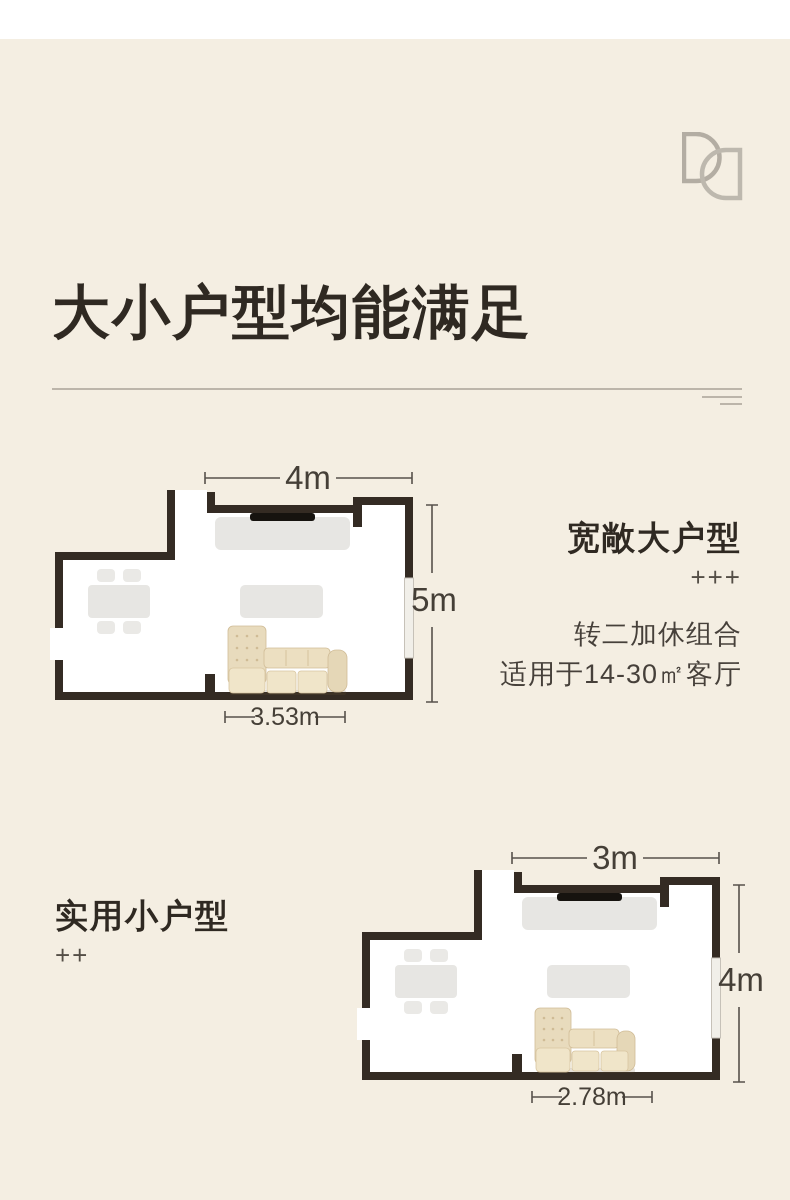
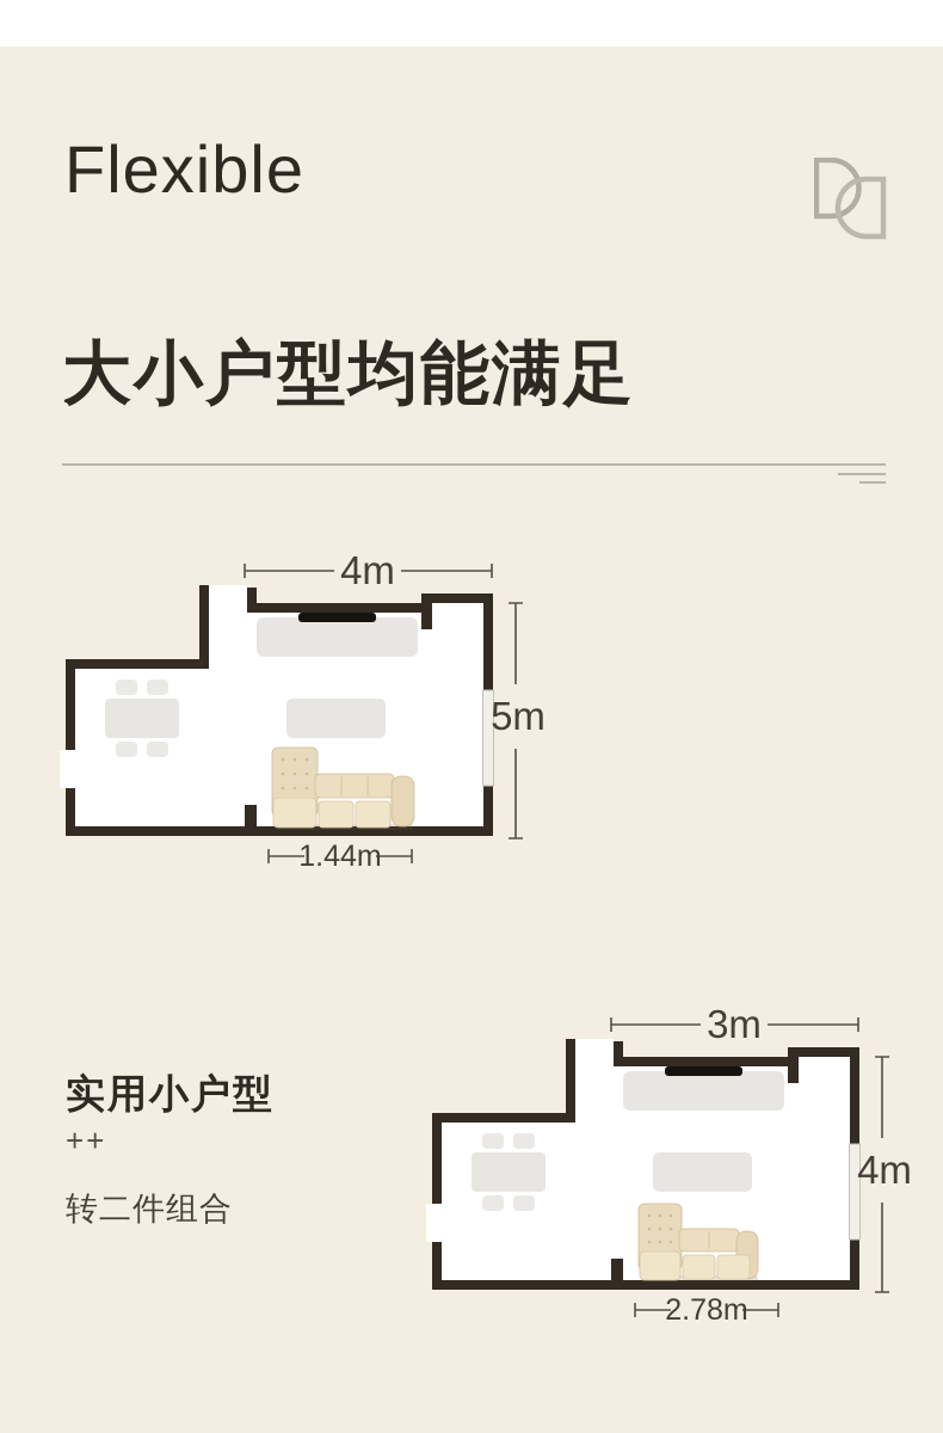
+ Flexible
  大小户型均能满足
  4m
  5m
- 3.53m
+ 1.44m
- 宽敞大户型
- +++
- 转二加休组合
- 适用于14-30㎡客厅
  3m
  4m
  2.78m
  实用小户型
  ++
+ 转二件组合
